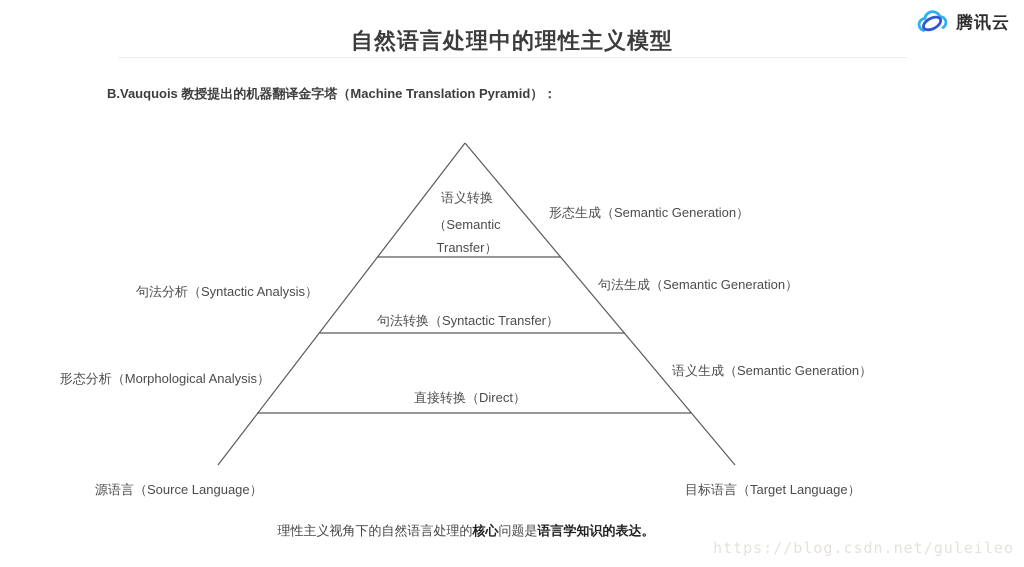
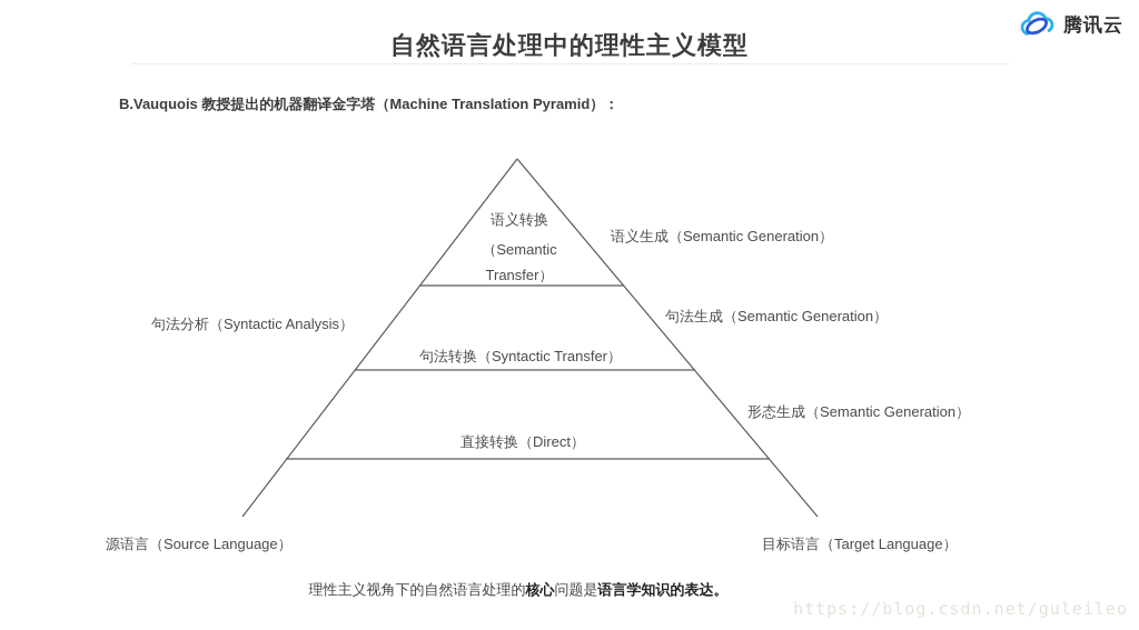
  自然语言处理中的理性主义模型
  腾讯云
  B.Vauquois 教授提出的机器翻译金字塔（Machine Translation Pyramid）：
  语义转换
  （Semantic
  Transfer）
  句法分析（Syntactic Analysis）
- 形态分析（Morphological Analysis）
- 形态生成（Semantic Generation）
+ 语义生成（Semantic Generation）
  句法生成（Semantic Generation）
- 语义生成（Semantic Generation）
+ 形态生成（Semantic Generation）
  句法转换（Syntactic Transfer）
  直接转换（Direct）
  源语言（Source Language）
  目标语言（Target Language）
  理性主义视角下的自然语言处理的核心问题是语言学知识的表达。
  https://blog.csdn.net/guleileo
